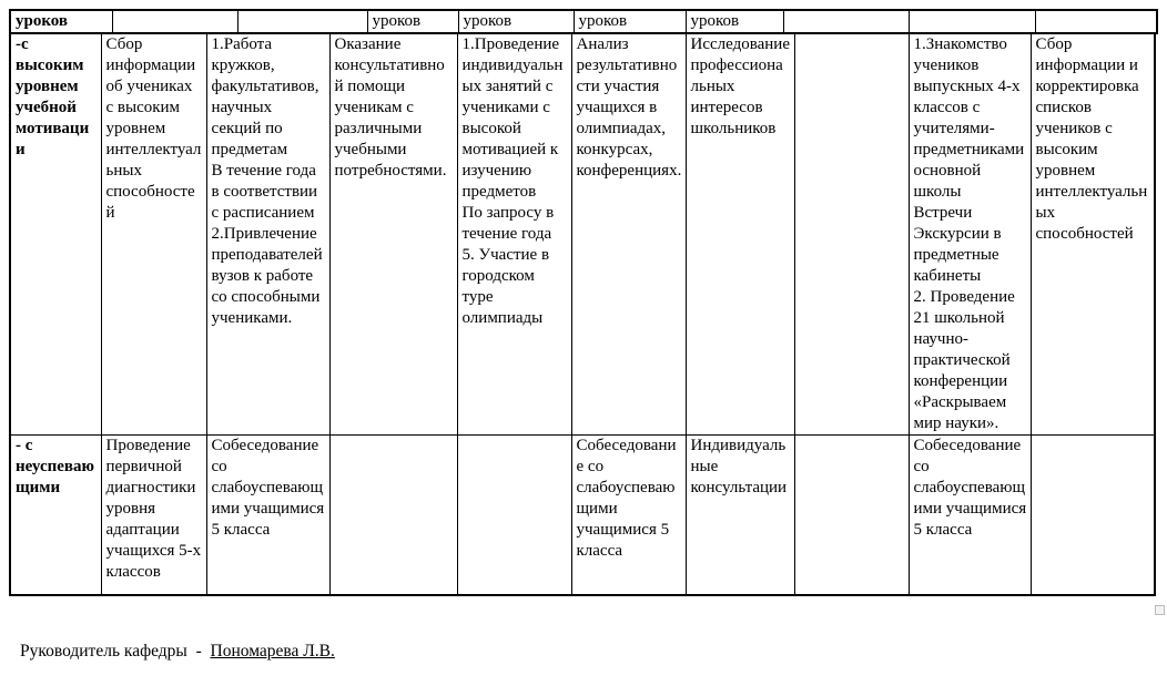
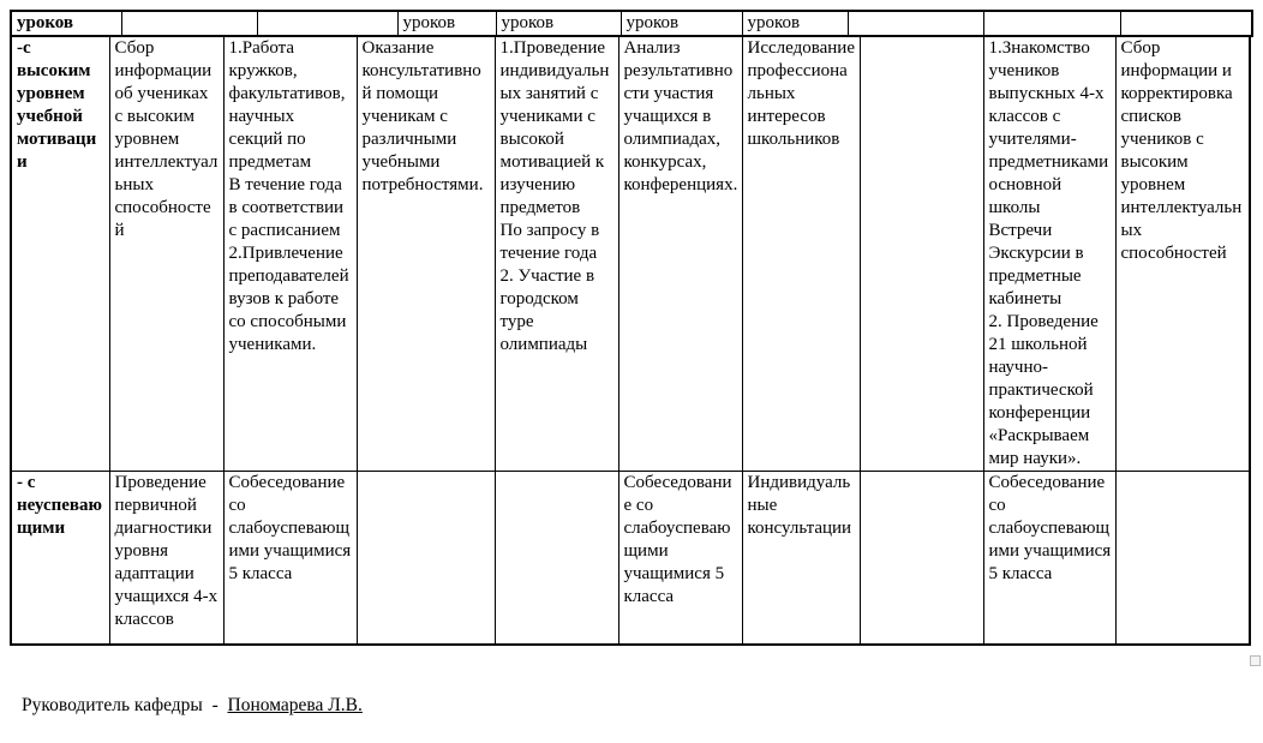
  уроков			уроков	уроков	уроков	уроков
- -с высоким уровнем учебной мотивации	Сбор информации об учениках с высоким уровнем интеллектуальных способностей	1.Работа кружков, факультативов, научных секций по предметам В течение года в соответствии с расписанием 2.Привлечение преподавателей вузов к работе со способными учениками.	Оказание консультативной помощи ученикам с различными учебными потребностями.	1.Проведение индивидуальных занятий с учениками с высокой мотивацией к изучению предметов По запросу в течение года 5. Участие в городском туре олимпиады	Анализ результативности участия учащихся в олимпиадах, конкурсах, конференциях.	Исследование профессиональных интересов школьников		1.Знакомство учеников выпускных 4-х классов с учителями-предметниками основной школы Встречи Экскурсии в предметные кабинеты 2. Проведение 21 школьной научно-практической конференции «Раскрываем мир науки».	Сбор информации и корректировка списков учеников с высоким уровнем интеллектуальных способностей
+ -с высоким уровнем учебной мотивации	Сбор информации об учениках с высоким уровнем интеллектуальных способностей	1.Работа кружков, факультативов, научных секций по предметам В течение года в соответствии с расписанием 2.Привлечение преподавателей вузов к работе со способными учениками.	Оказание консультативной помощи ученикам с различными учебными потребностями.	1.Проведение индивидуальных занятий с учениками с высокой мотивацией к изучению предметов По запросу в течение года 2. Участие в городском туре олимпиады	Анализ результативности участия учащихся в олимпиадах, конкурсах, конференциях.	Исследование профессиональных интересов школьников		1.Знакомство учеников выпускных 4-х классов с учителями-предметниками основной школы Встречи Экскурсии в предметные кабинеты 2. Проведение 21 школьной научно-практической конференции «Раскрываем мир науки».	Сбор информации и корректировка списков учеников с высоким уровнем интеллектуальных способностей
- - с неуспевающими	Проведение первичной диагностики уровня адаптации учащихся 5-х классов	Собеседование со слабоуспевающими учащимися 5 класса			Собеседование со слабоуспевающими учащимися 5 класса	Индивидуальные консультации		Собеседование со слабоуспевающими учащимися 5 класса
+ - с неуспевающими	Проведение первичной диагностики уровня адаптации учащихся 4-х классов	Собеседование со слабоуспевающими учащимися 5 класса			Собеседование со слабоуспевающими учащимися 5 класса	Индивидуальные консультации		Собеседование со слабоуспевающими учащимися 5 класса
  Руководитель кафедры - Пономарева Л.В.
